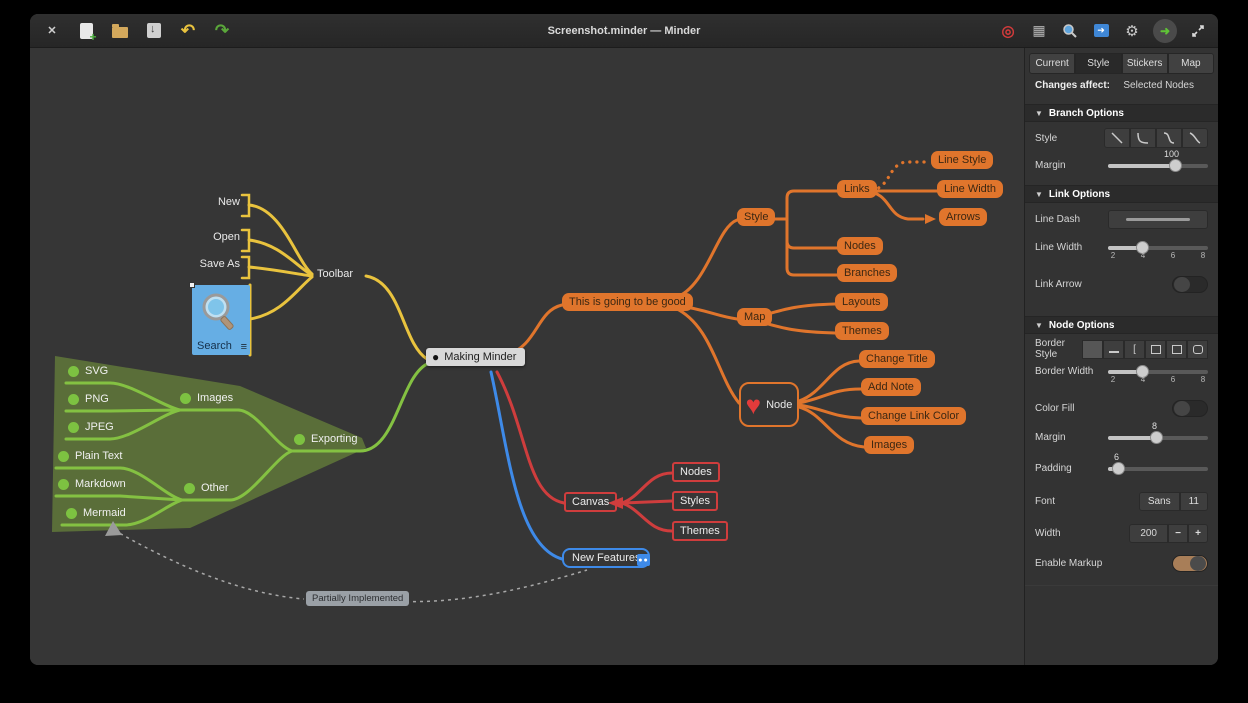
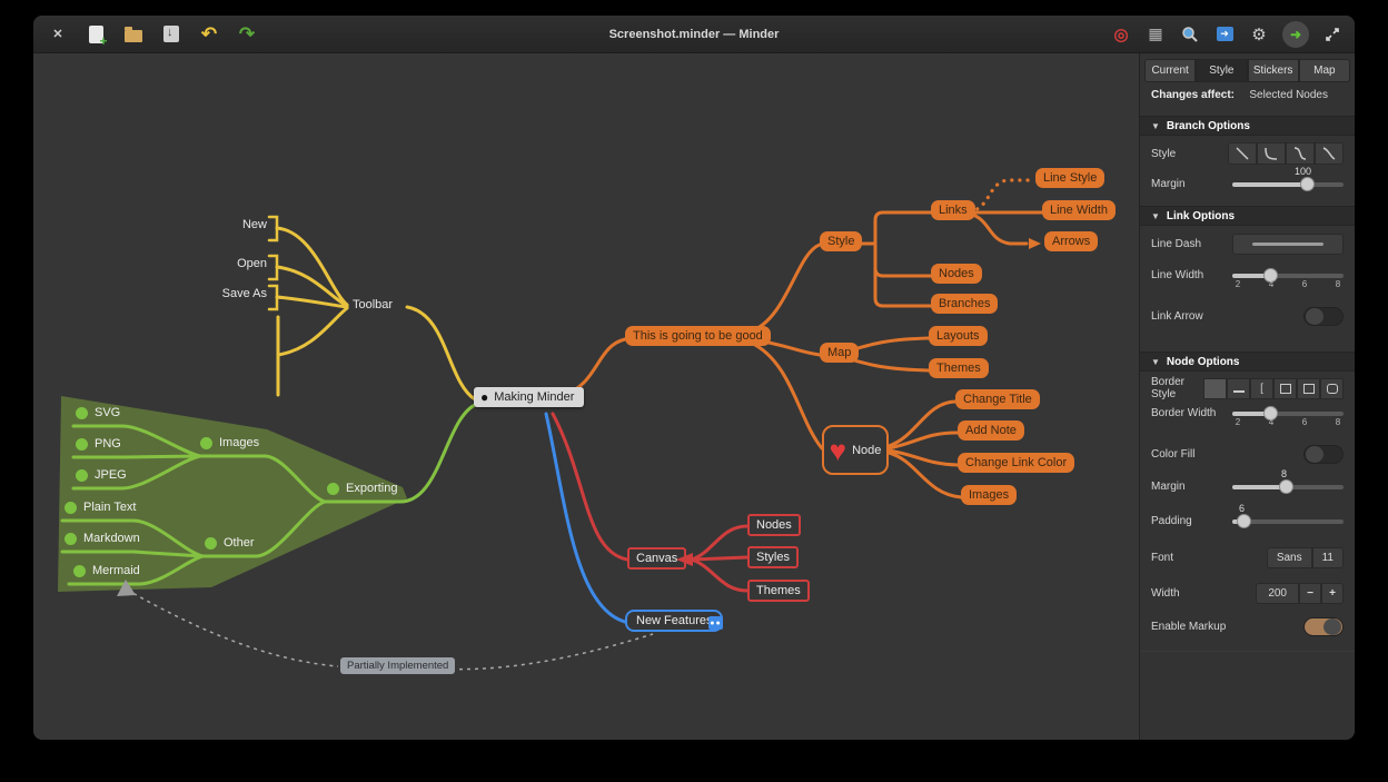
  ✕
  ↶
  ↷
  Screenshot.minder — Minder
  ◎
  ▦
  ➜
  ⚙
  ➜
  New
  Open
  Save As
- Search
- ≡
  Toolbar
  ●
  Making Minder
  This is going to be good
  Style
  Links
  Line Style
  Line Width
  Arrows
  Nodes
  Branches
  Map
  Layouts
  Themes
  ♥
  Node
  Change Title
  Add Note
  Change Link Color
  Images
  Canvas
  Nodes
  Styles
  Themes
  New Feature
  SVG
  PNG
  JPEG
  Plain Text
  Markdown
  Mermaid
  Images
  Other
  Exporting
  Partially Implemented
  Current
  Style
  Stickers
  Map
  Changes affect:
  Selected Nodes
  ▼
  Branch Options
  Style
  Margin
  100
  ▼
  Link Options
  Line Dash
  Line Width
  2
  4
  6
  8
  Link Arrow
  ▼
  Node Options
  Border Style
  [
  Border Width
  2
  4
  6
  8
  Color Fill
  Margin
  8
  Padding
  6
  Font
  Sans
  11
  Width
  200
  −
  +
  Enable Markup
